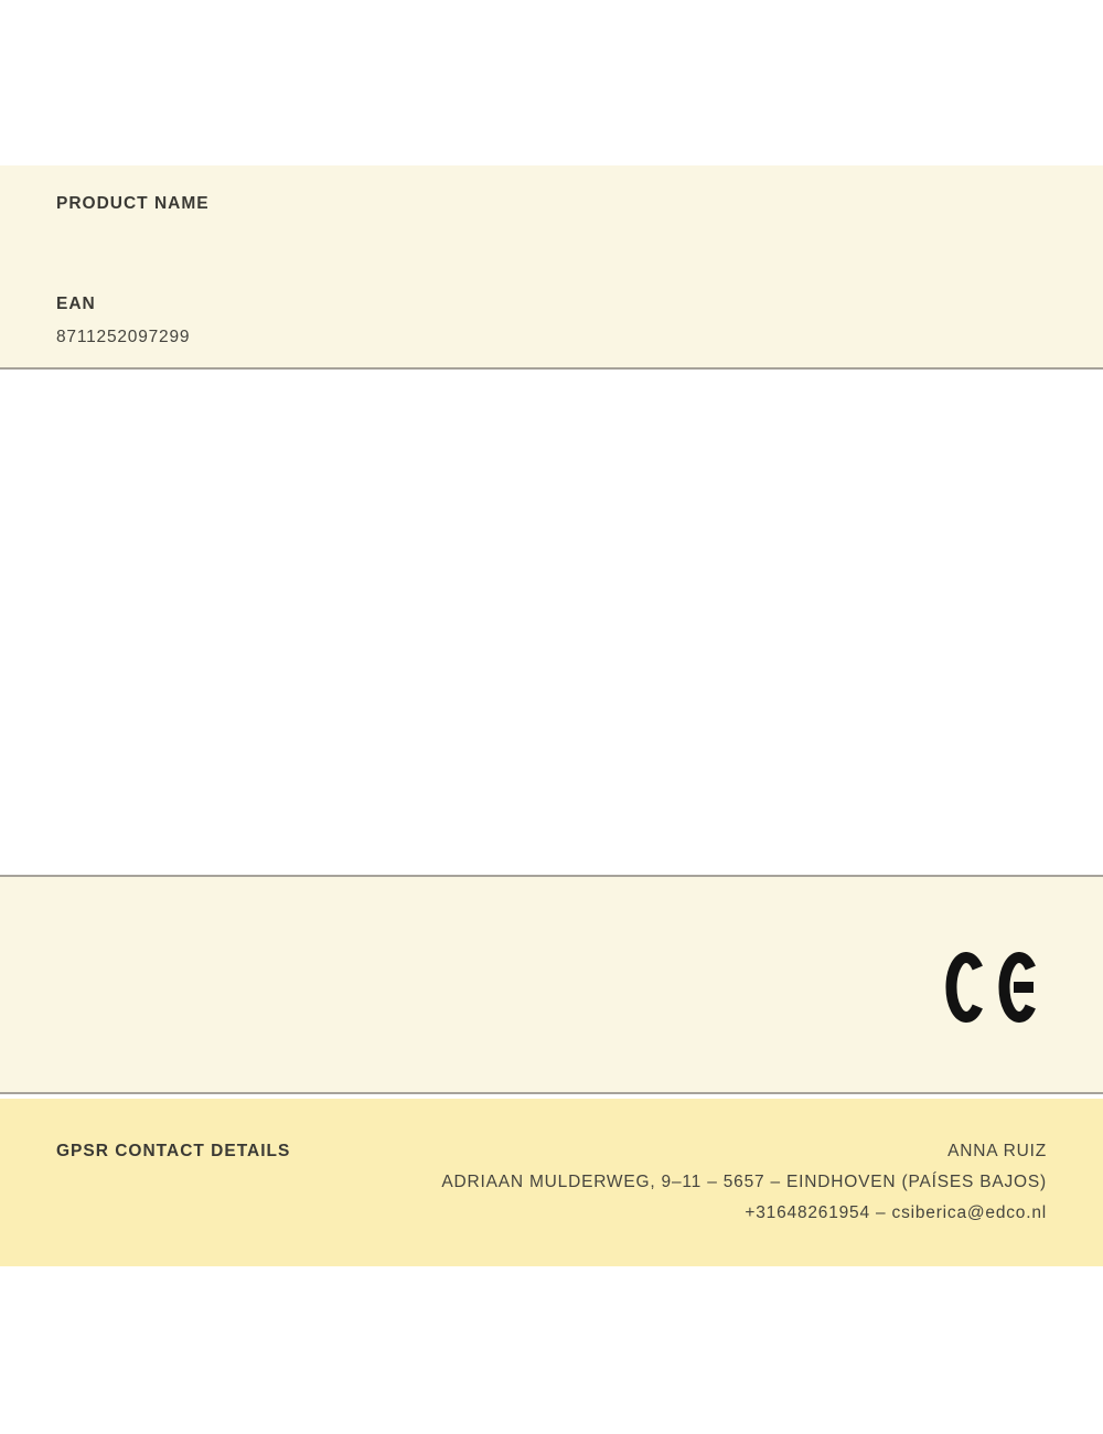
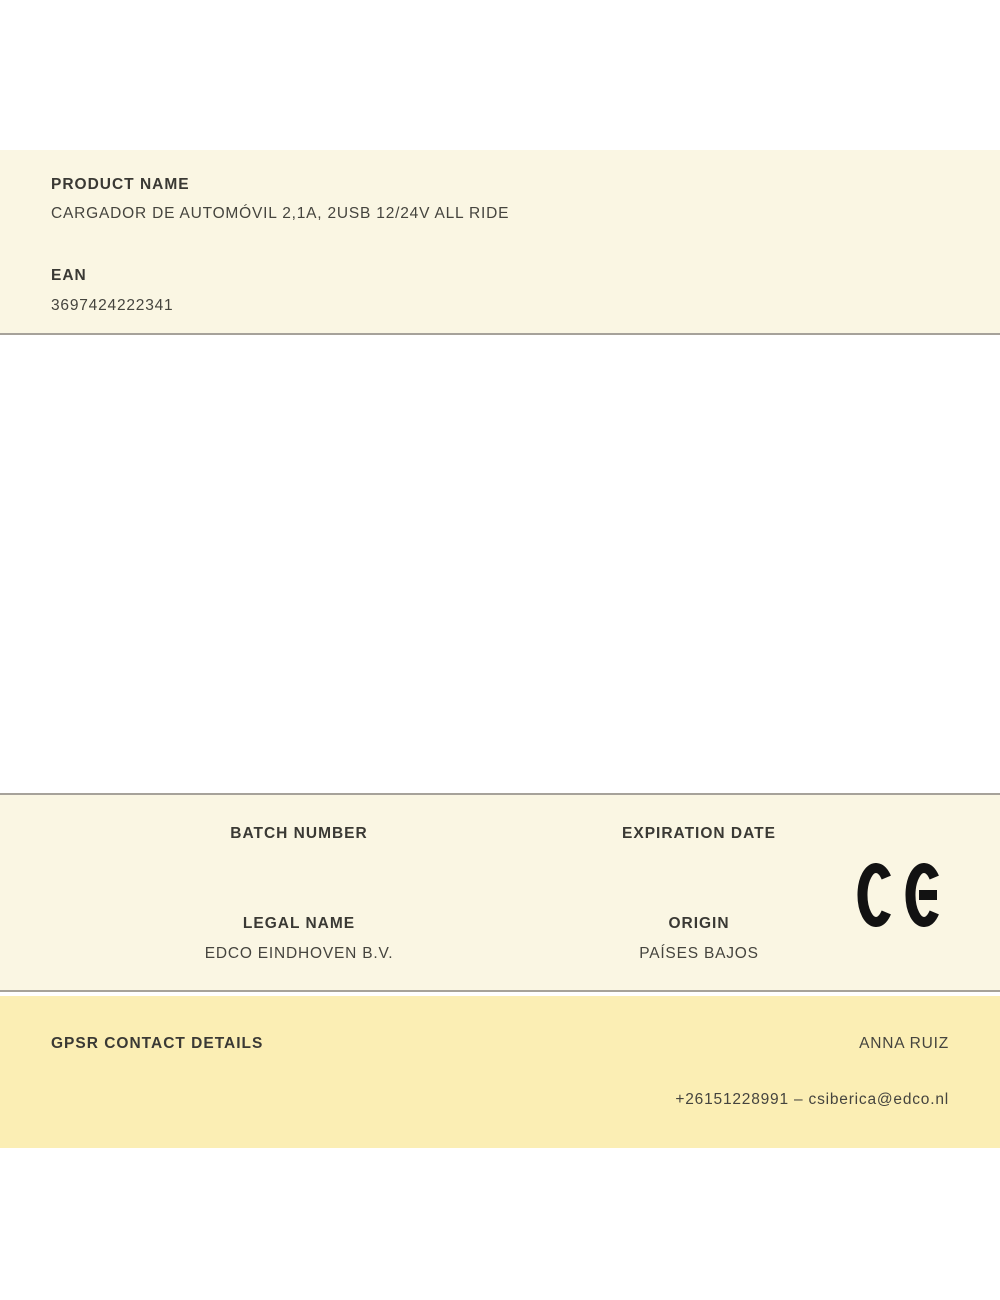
  PRODUCT NAME
+ CARGADOR DE AUTOMÓVIL 2,1A, 2USB 12/24V ALL RIDE
  EAN
- 8711252097299
+ 3697424222341
+ BATCH NUMBER
+ EXPIRATION DATE
+ LEGAL NAME
+ EDCO EINDHOVEN B.V.
+ ORIGIN
+ PAÍSES BAJOS
  GPSR CONTACT DETAILS
  ANNA RUIZ
- ADRIAAN MULDERWEG, 9–11 – 5657 – EINDHOVEN (PAÍSES BAJOS)
- +31648261954 – csiberica@edco.nl
+ +26151228991 – csiberica@edco.nl
